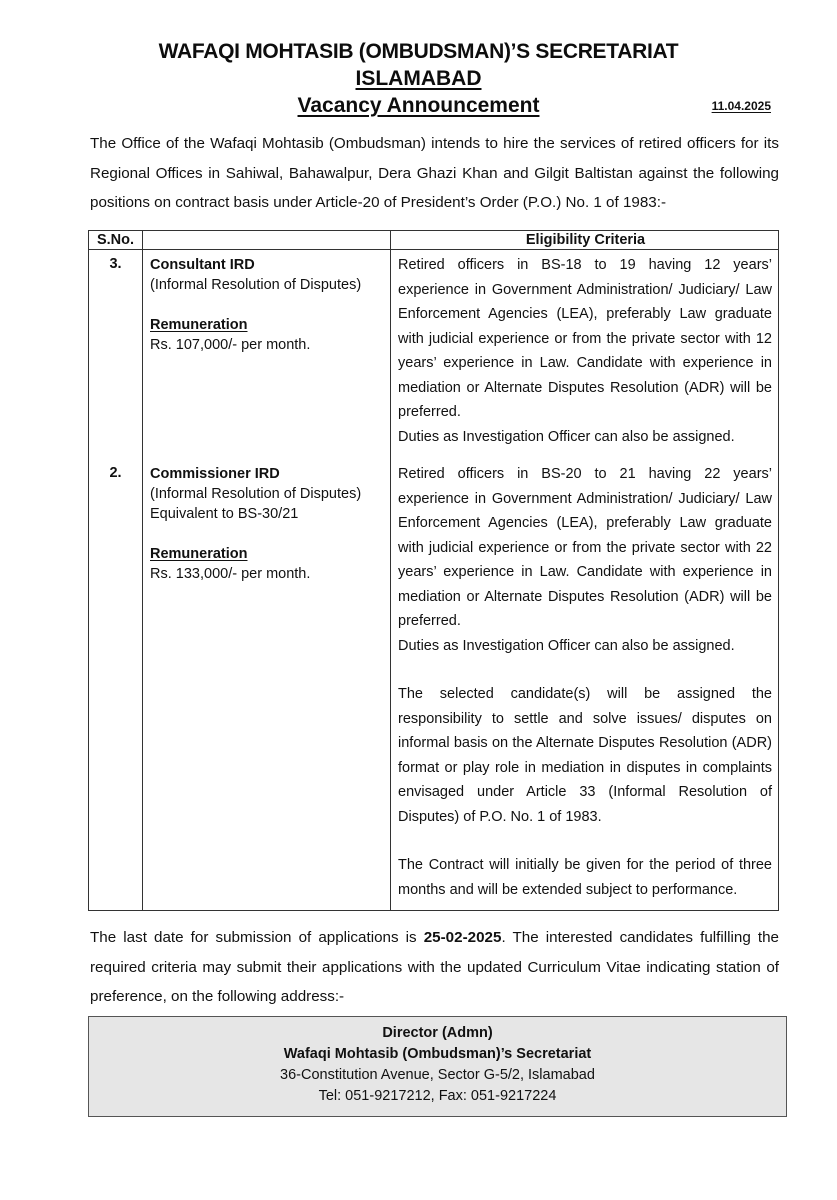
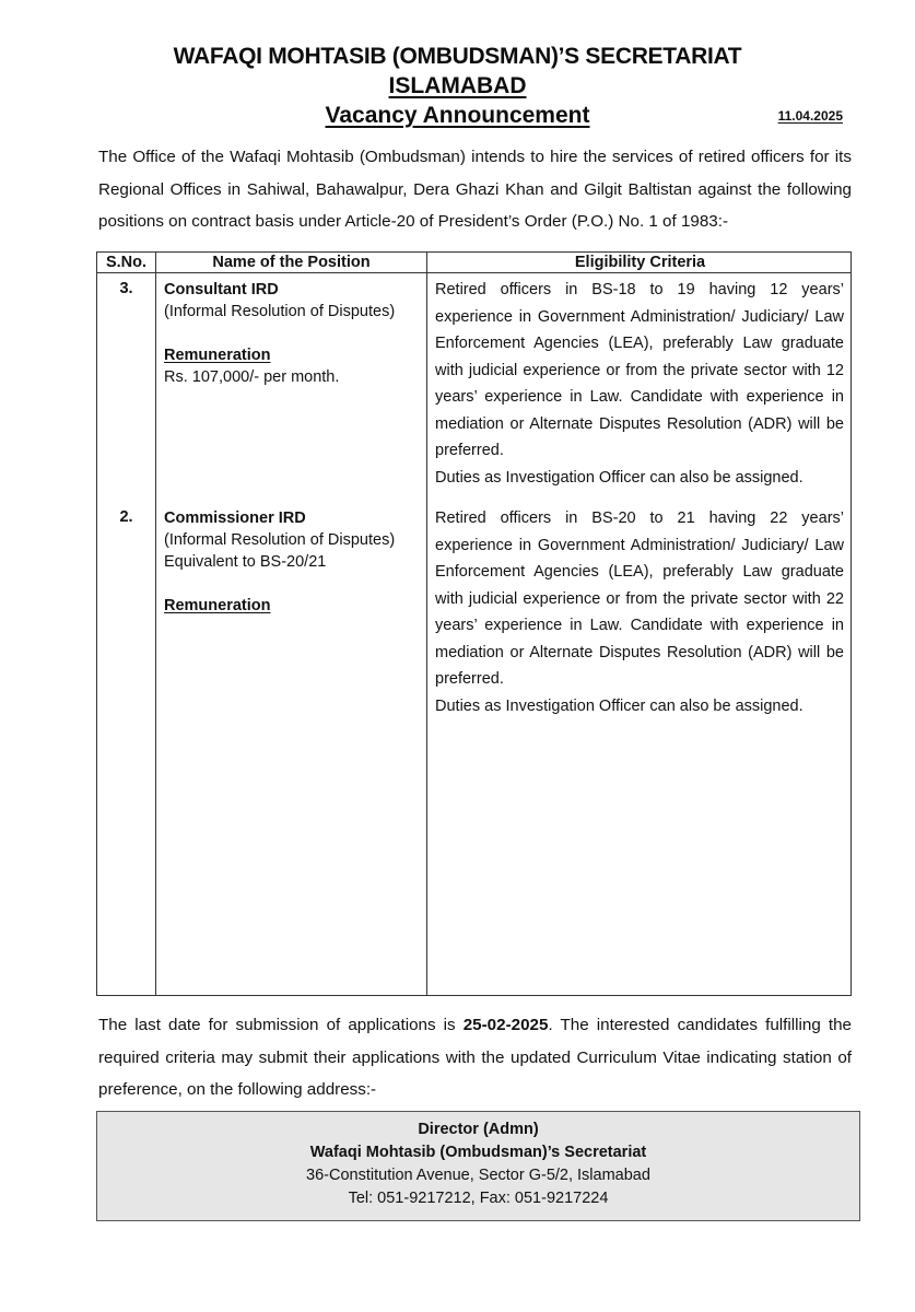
  WAFAQI MOHTASIB (OMBUDSMAN)’S SECRETARIAT
  ISLAMABAD
  Vacancy Announcement
  11.04.2025
  The Office of the Wafaqi Mohtasib (Ombudsman) intends to hire the services of retired officers for its Regional Offices in Sahiwal, Bahawalpur, Dera Ghazi Khan and Gilgit Baltistan against the following positions on contract basis under Article-20 of President’s Order (P.O.) No. 1 of 1983:-
  S.No.
+ Name of the Position
  Eligibility Criteria
  3.
  Consultant IRD
  (Informal Resolution of Disputes)
  Remuneration
  Rs. 107,000/- per month.
  Retired officers in BS-18 to 19 having 12 years’ experience in Government Administration/ Judiciary/ Law Enforcement Agencies (LEA), preferably Law graduate with judicial experience or from the private sector with 12 years’ experience in Law. Candidate with experience in mediation or Alternate Disputes Resolution (ADR) will be preferred.
  Duties as Investigation Officer can also be assigned.
  2.
  Commissioner IRD
  (Informal Resolution of Disputes)
- Equivalent to BS-30/21
+ Equivalent to BS-20/21
  Remuneration
- Rs. 133,000/- per month.
  Retired officers in BS-20 to 21 having 22 years’ experience in Government Administration/ Judiciary/ Law Enforcement Agencies (LEA), preferably Law graduate with judicial experience or from the private sector with 22 years’ experience in Law. Candidate with experience in mediation or Alternate Disputes Resolution (ADR) will be preferred.
  Duties as Investigation Officer can also be assigned.
- The selected candidate(s) will be assigned the responsibility to settle and solve issues/ disputes on informal basis on the Alternate Disputes Resolution (ADR) format or play role in mediation in disputes in complaints envisaged under Article 33 (Informal Resolution of Disputes) of P.O. No. 1 of 1983.
- The Contract will initially be given for the period of three months and will be extended subject to performance.
  The last date for submission of applications is 25-02-2025. The interested candidates fulfilling the required criteria may submit their applications with the updated Curriculum Vitae indicating station of preference, on the following address:-
  Director (Admn)
  Wafaqi Mohtasib (Ombudsman)’s Secretariat
  36-Constitution Avenue, Sector G-5/2, Islamabad
  Tel: 051-9217212, Fax: 051-9217224
